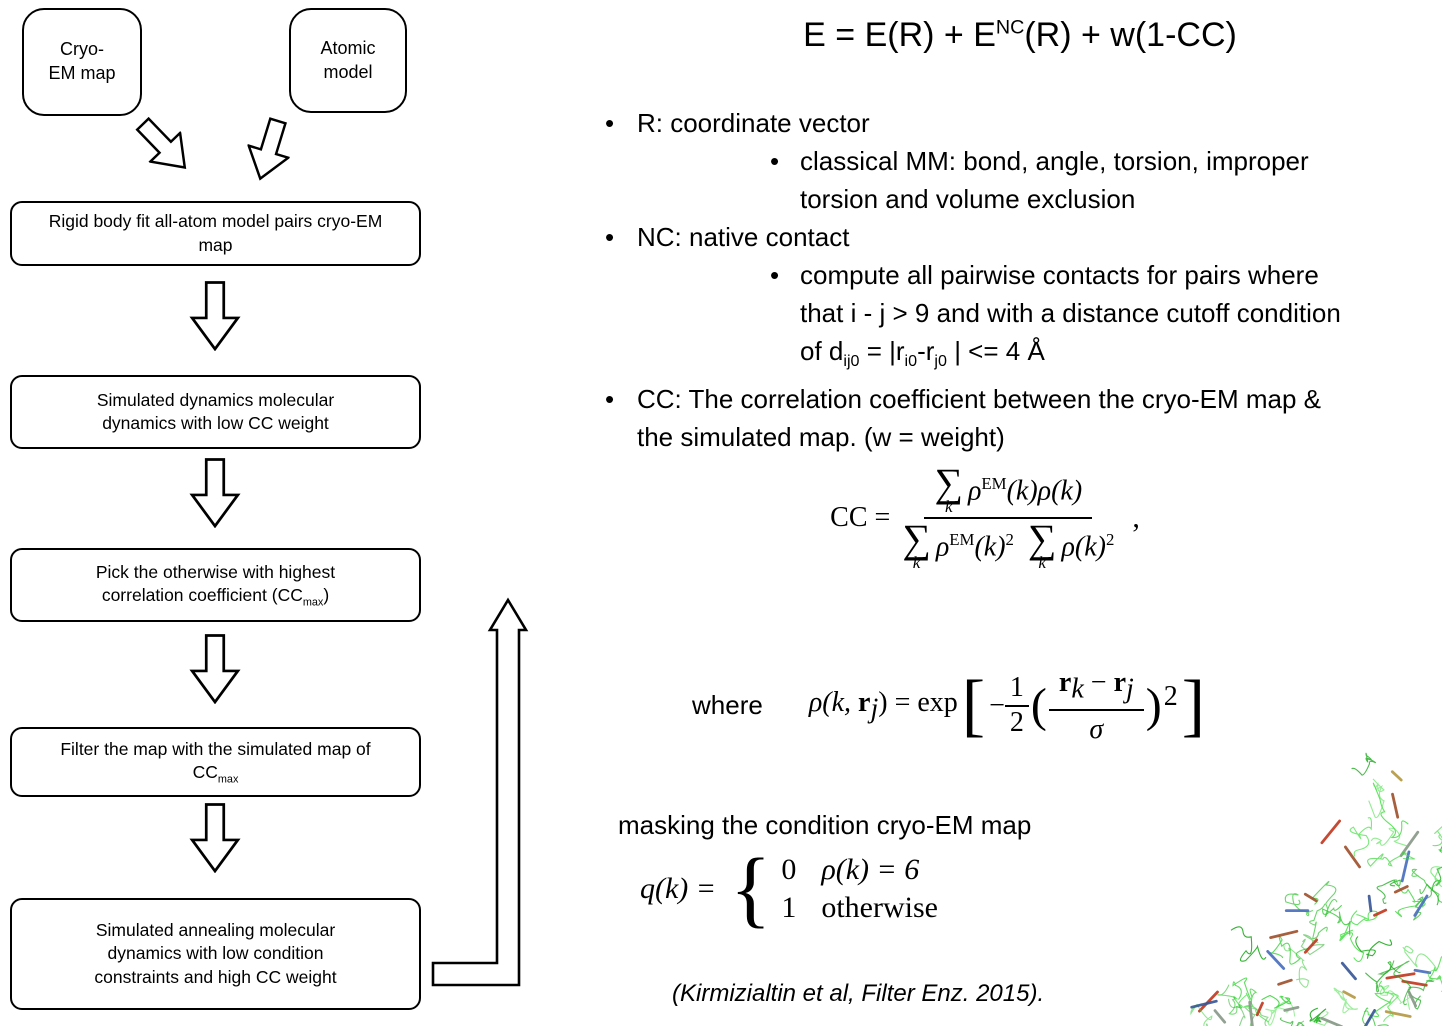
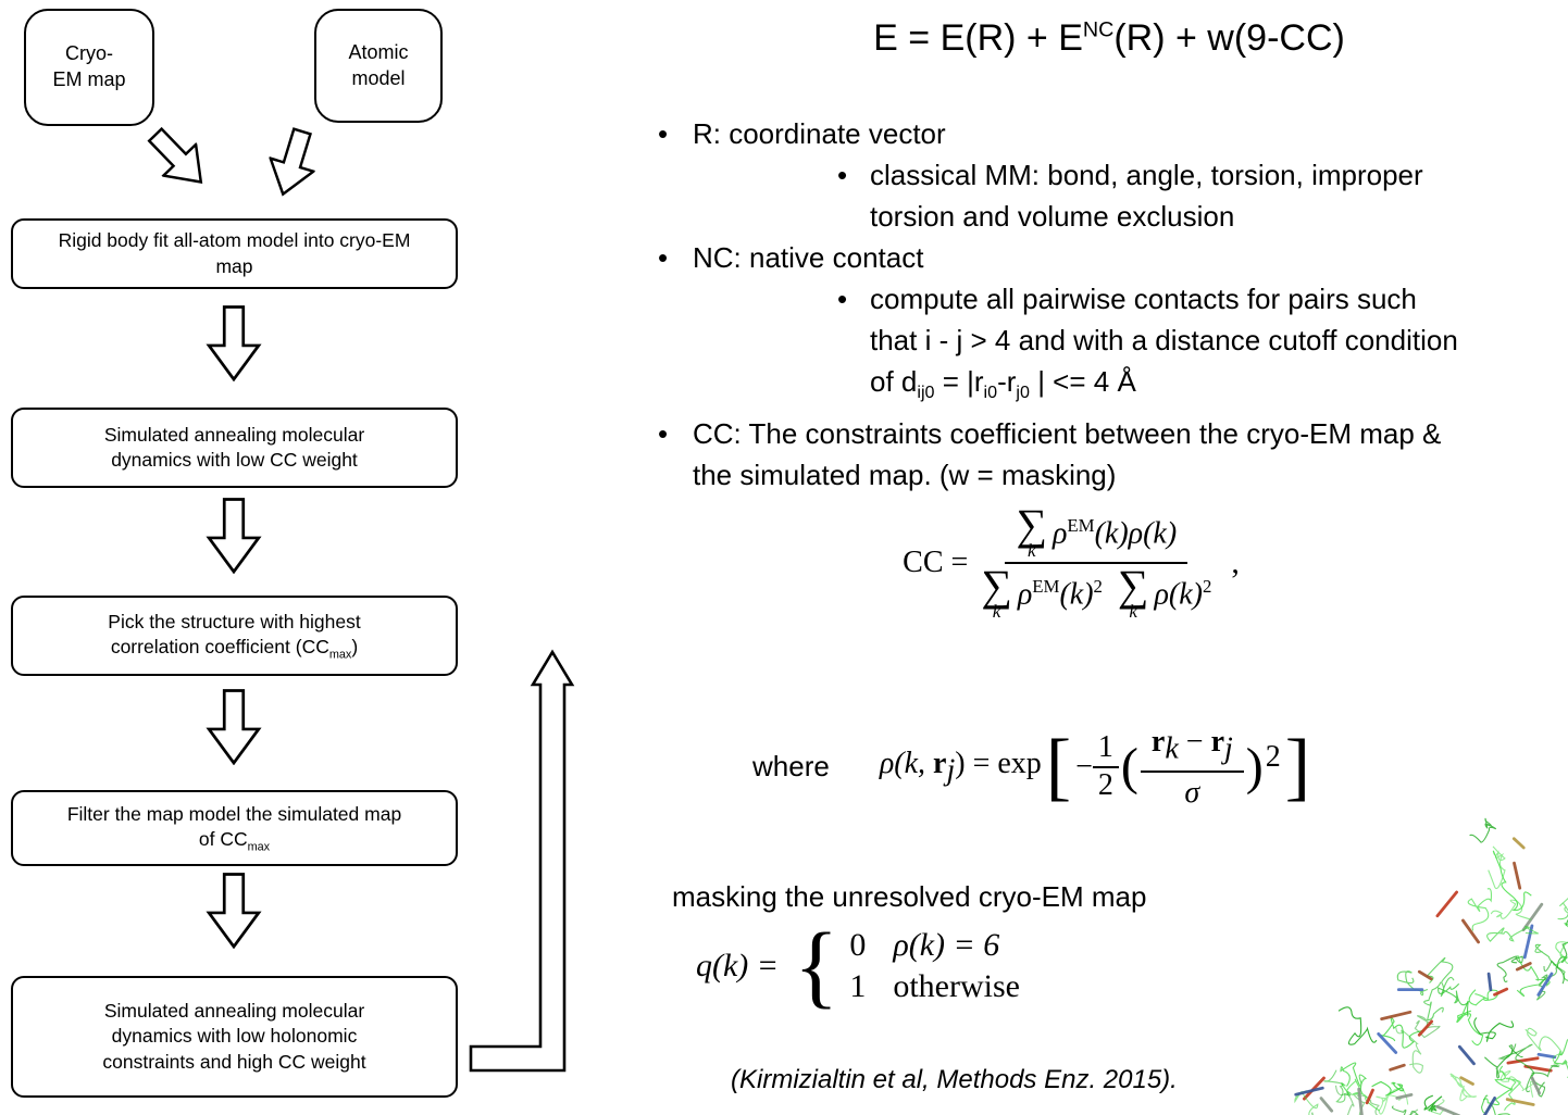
  Cryo-
  EM map
  Atomic
  model
- Rigid body fit all-atom model pairs cryo-EM map
+ Rigid body fit all-atom model into cryo-EM map
- Simulated dynamics molecular dynamics with low CC weight
+ Simulated annealing molecular dynamics with low CC weight
- Pick the otherwise with highest correlation coefficient (CCmax)
+ Pick the structure with highest correlation coefficient (CCmax)
- Filter the map with the simulated map of CCmax
+ Filter the map model the simulated map of CCmax
- Simulated annealing molecular dynamics with low condition constraints and high CC weight
+ Simulated annealing molecular dynamics with low holonomic constraints and high CC weight
- E = E(R) + ENC(R) + w(1-CC)
+ E = E(R) + ENC(R) + w(9-CC)
  R: coordinate vector
  classical MM: bond, angle, torsion, improper
  torsion and volume exclusion
  NC: native contact
- compute all pairwise contacts for pairs where
+ compute all pairwise contacts for pairs such
- that i - j > 9 and with a distance cutoff condition
+ that i - j > 4 and with a distance cutoff condition
  of dij0 = |ri0-rj0 | <= 4 Å
- CC: The correlation coefficient between the cryo-EM map &
+ CC: The constraints coefficient between the cryo-EM map &
- the simulated map. (w = weight)
+ the simulated map. (w = masking)
  CC =
  ∑
  k
  ρEM(k)ρ(k)
  ∑
  k
  ρEM(k)2
  ∑
  k
  ρ(k)2
  ,
  where
  ρ(k, rj) = exp
  [
  −
  1
  2
  (
  rk − rj
  σ
  )2
  ]
- masking the condition cryo-EM map
+ masking the unresolved cryo-EM map
  q(k) =
  {
  0
  ρ(k) = 6
  1
  otherwise
- (Kirmizialtin et al, Filter Enz. 2015).
+ (Kirmizialtin et al, Methods Enz. 2015).
